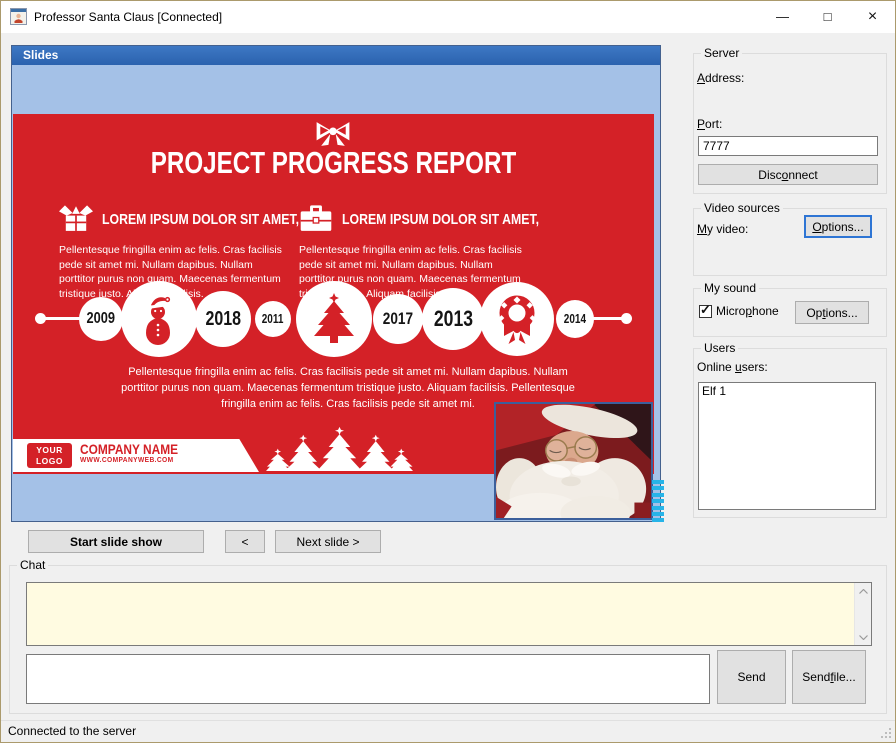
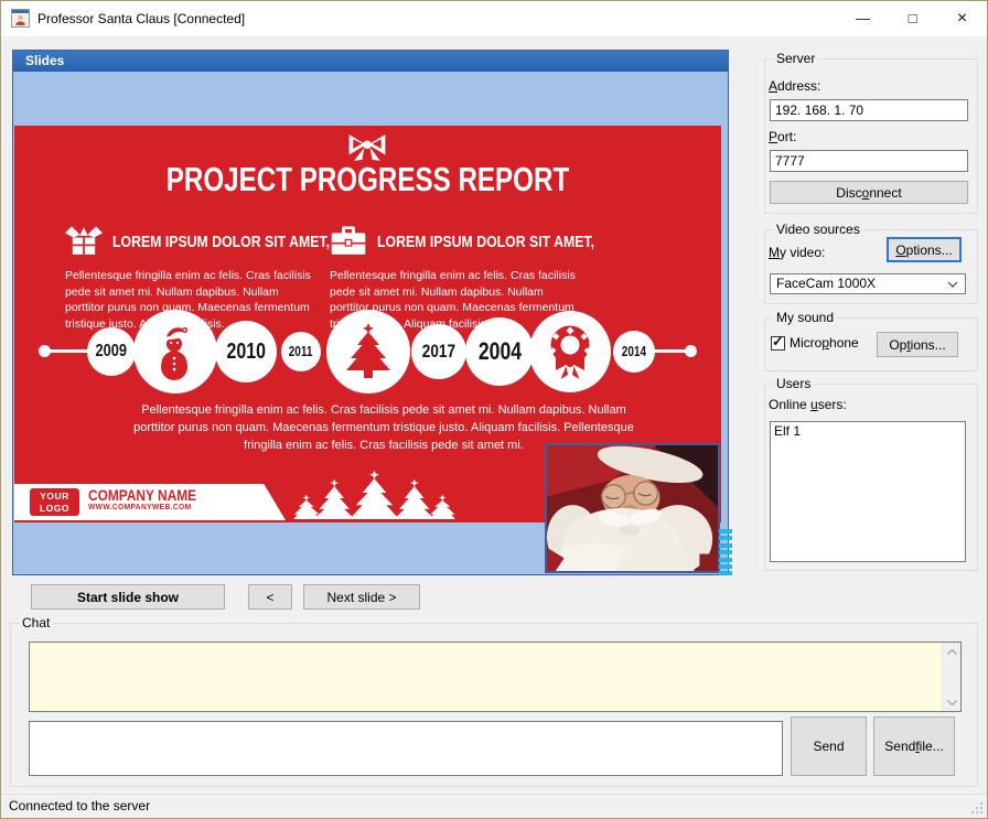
  Professor Santa Claus [Connected]
  —
  □
  ×
  Slides
  PROJECT PROGRESS REPORT
  LOREM IPSUM DOLOR SIT AMET,
  Pellentesque fringilla enim ac felis. Cras facilisis pede sit amet mi. Nullam dapibus. Nullam porttitor purus non quam. Maecenas fermentum tristique justo.sis.
  LOREM IPSUM DOLOR SIT AMET,
  Pellentesque fringilla enim ac felis. Cras facilisis pede sit amet mi. Nullam dapibus. Nullam porttitor purus non quam. Maecenas fermentum t Aliqu facilis
  2009
- 2018
+ 2010
  2011
  2017
- 2013
+ 2004
  2014
  Pellentesque fringilla enim ac felis. Cras facilisis pede sit amet mi. Nullam dapibus. Nullam porttitor purus non quam. Maecenas fermentum tristique justo. Aliquam facilisis. Pellentesque fringilla enim ac felis. Cras facilisis pede sit amet mi.
  YOUR
  LOGO
  COMPANY NAME
  Start slide show
  <
  Next slide >
  Server
  Address:
+ 192. 168. 1. 70
  Port:
  7777
  Disc
  o
  nnect
  Video sources
  O
  ptions...
  My video:
+ FaceCam 1000X
  My sound
  ✓
  Microphone
  Op
  t
  ions...
  Users
  Online users:
  Elf 1
  Chat
  Send
  Send
  f
  ile...
  Connected to the server
